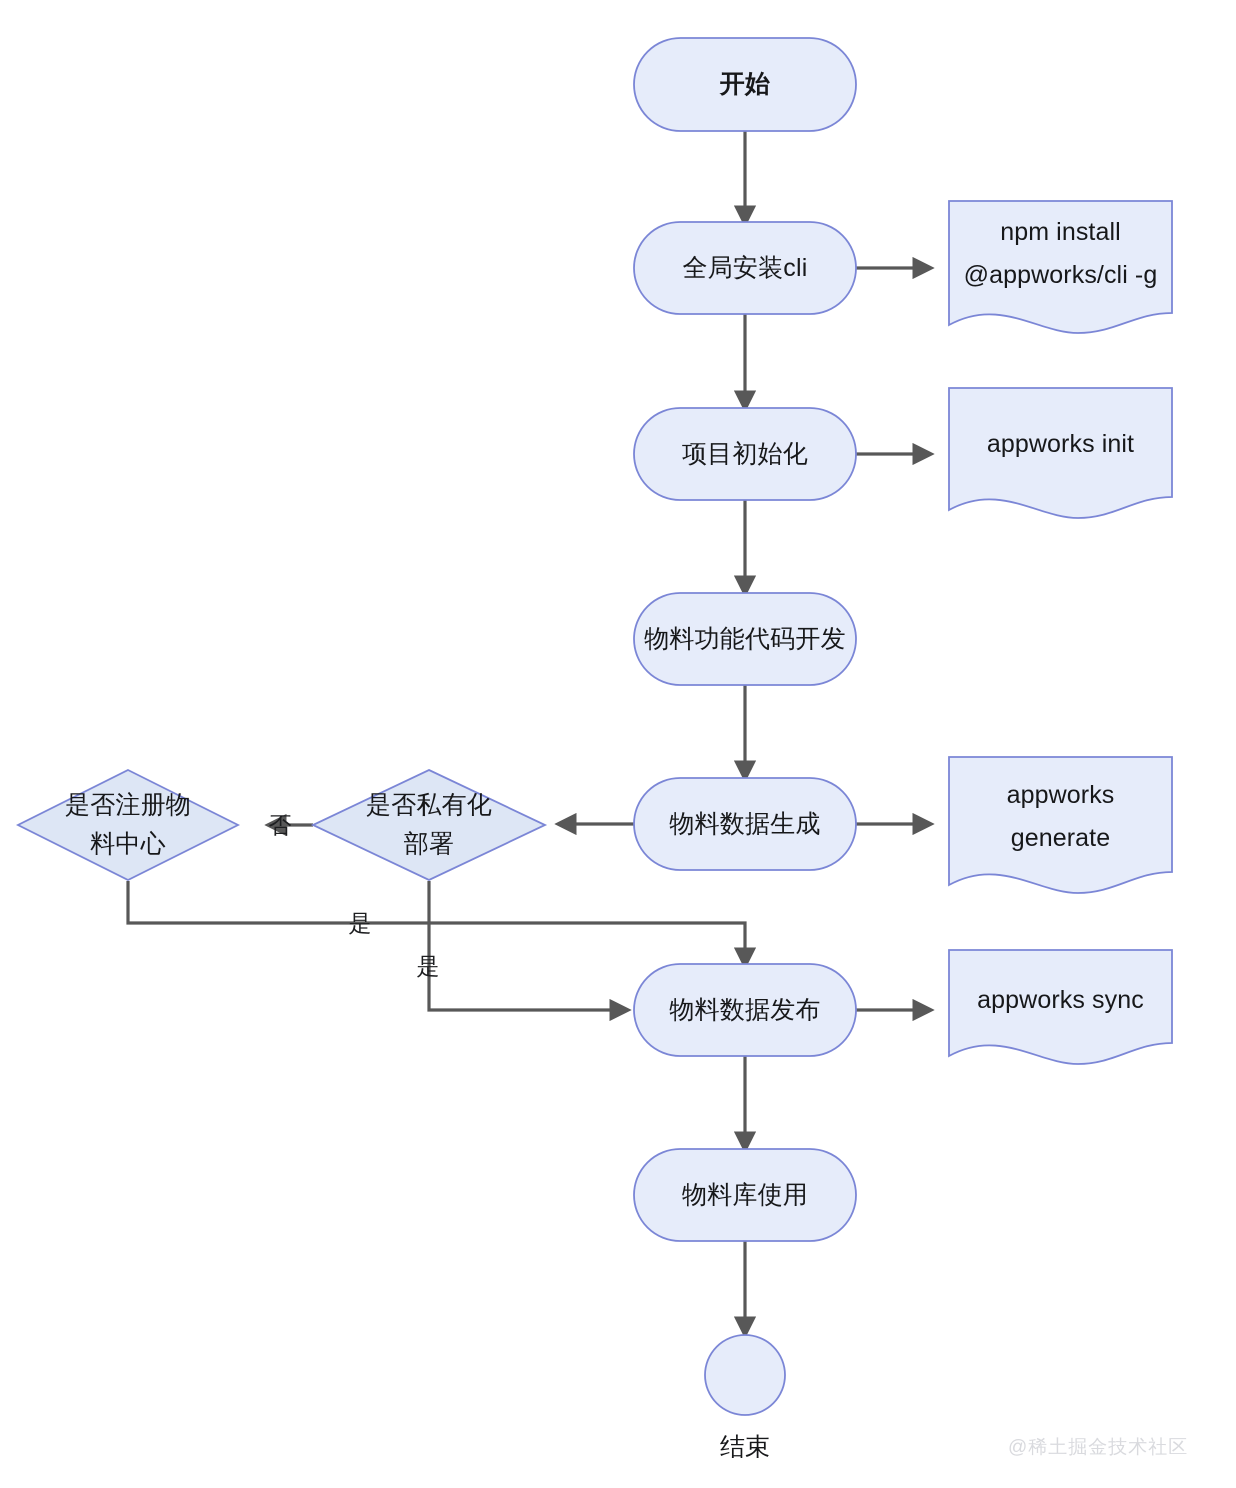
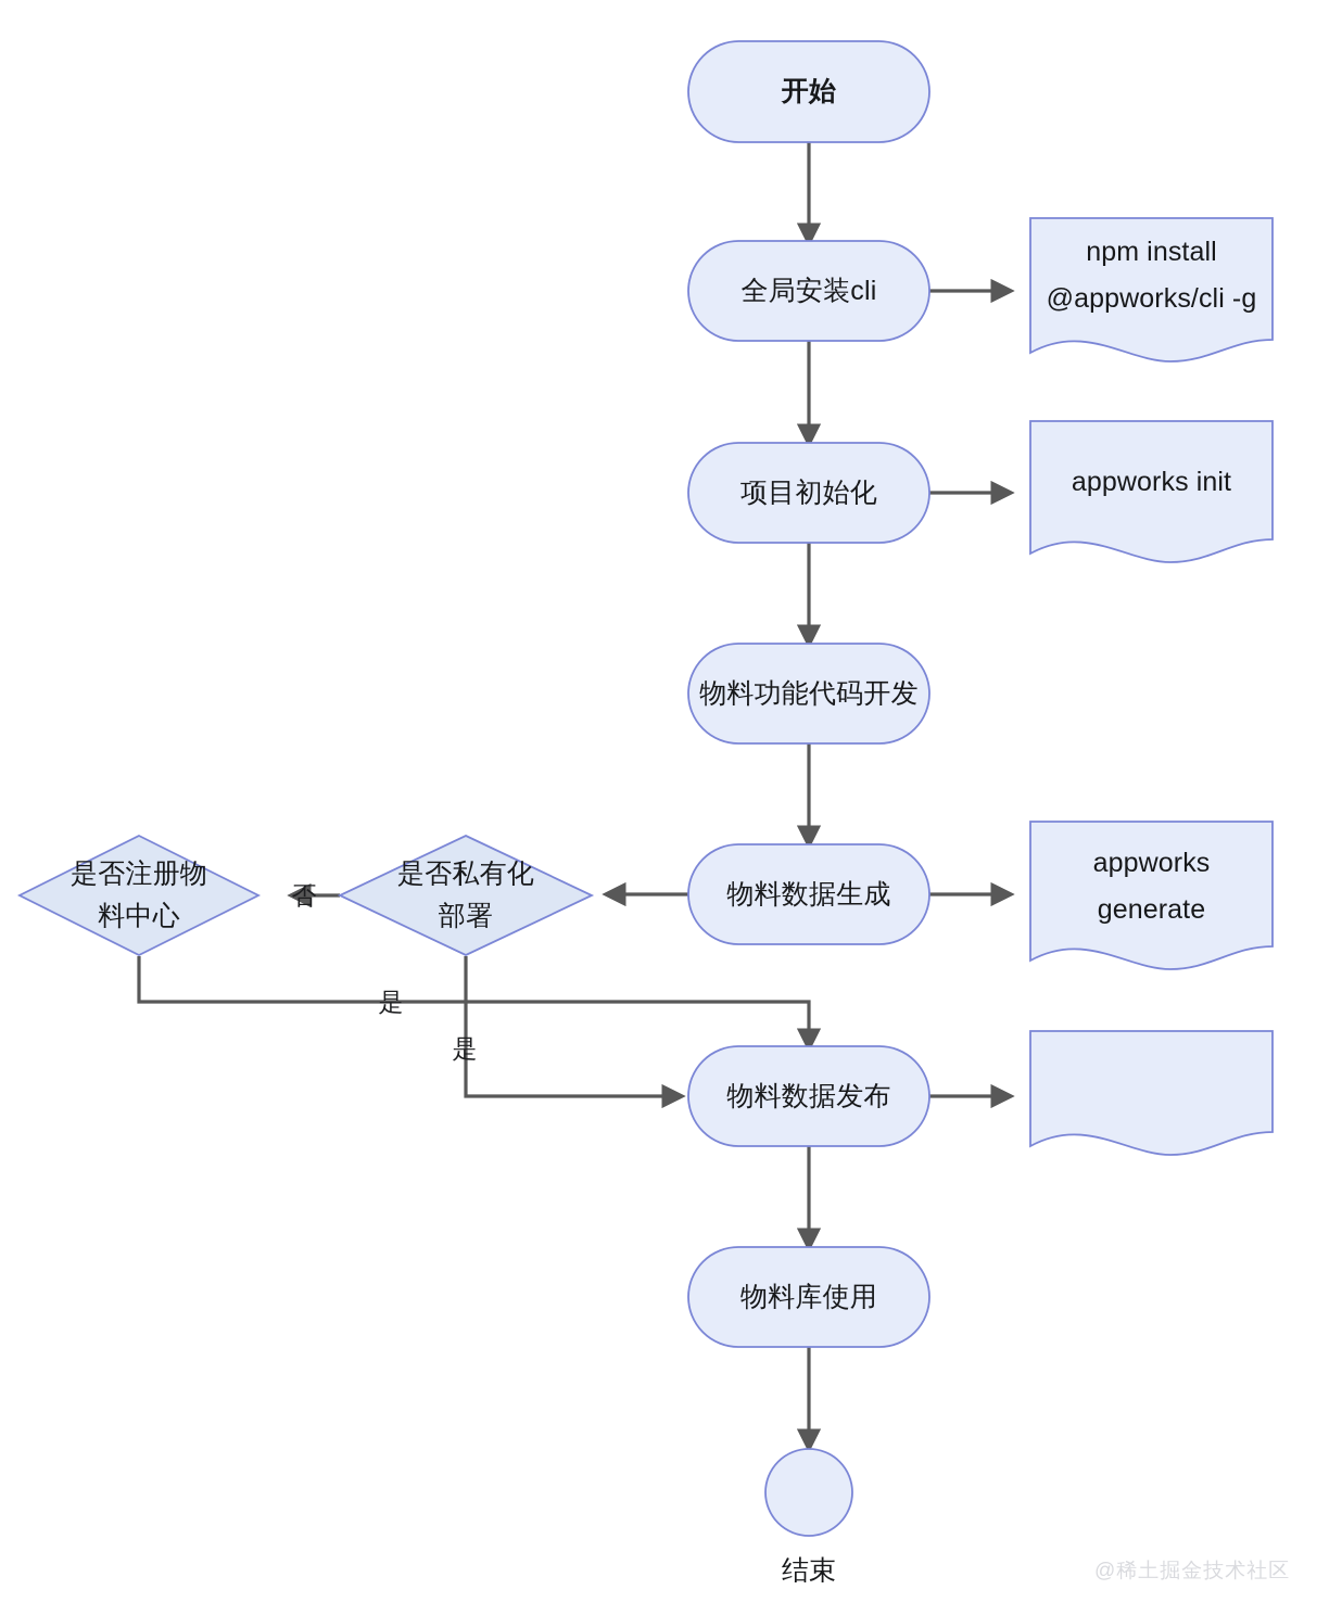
  开始
  全局安装cli
  项目初始化
  物料功能代码开发
  物料数据生成
  物料数据发布
  物料库使用
  结束
  是否私有化
  部署
  是否注册物
  料中心
  npm install
  @appworks/cli -g
  appworks init
  appworks
  generate
- appworks sync
  否
  是
  是
  @稀土掘金技术社区
